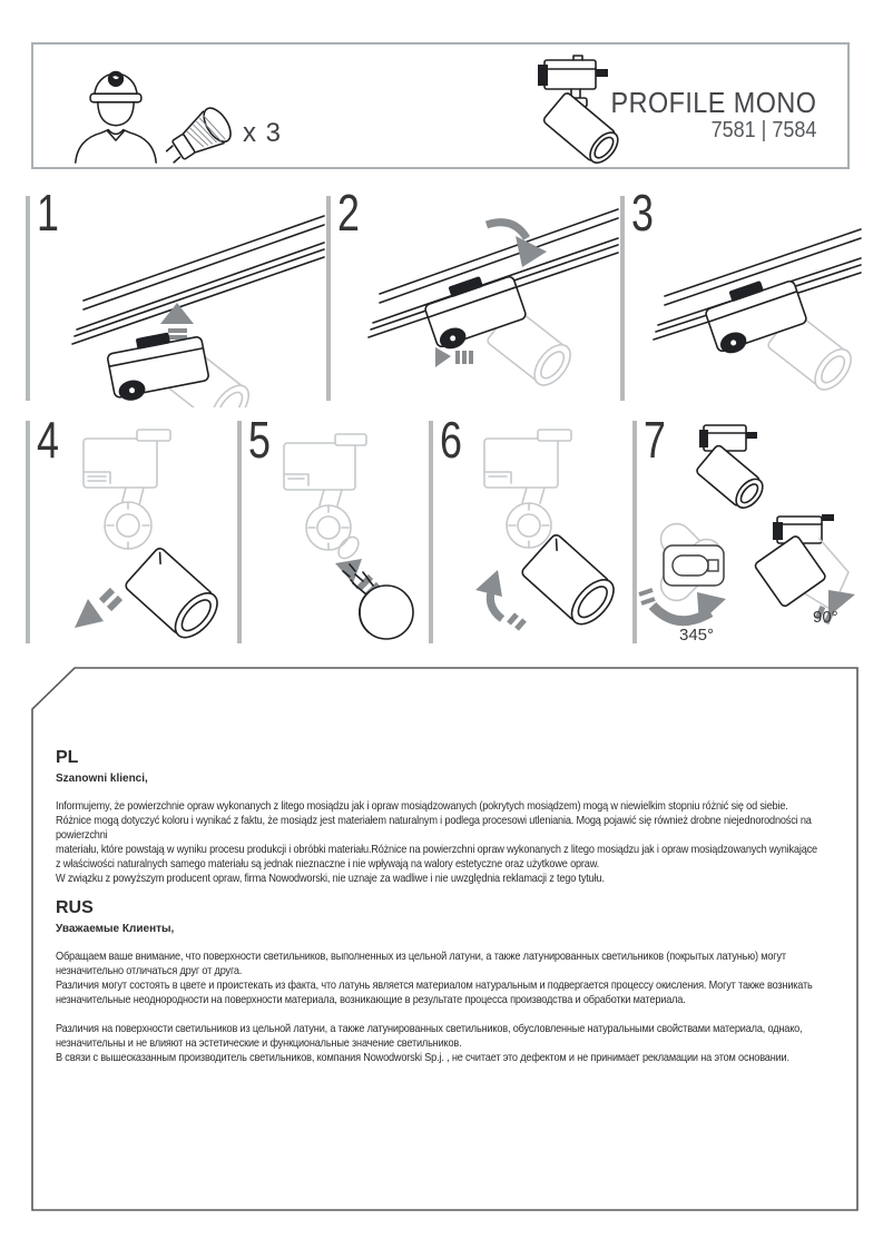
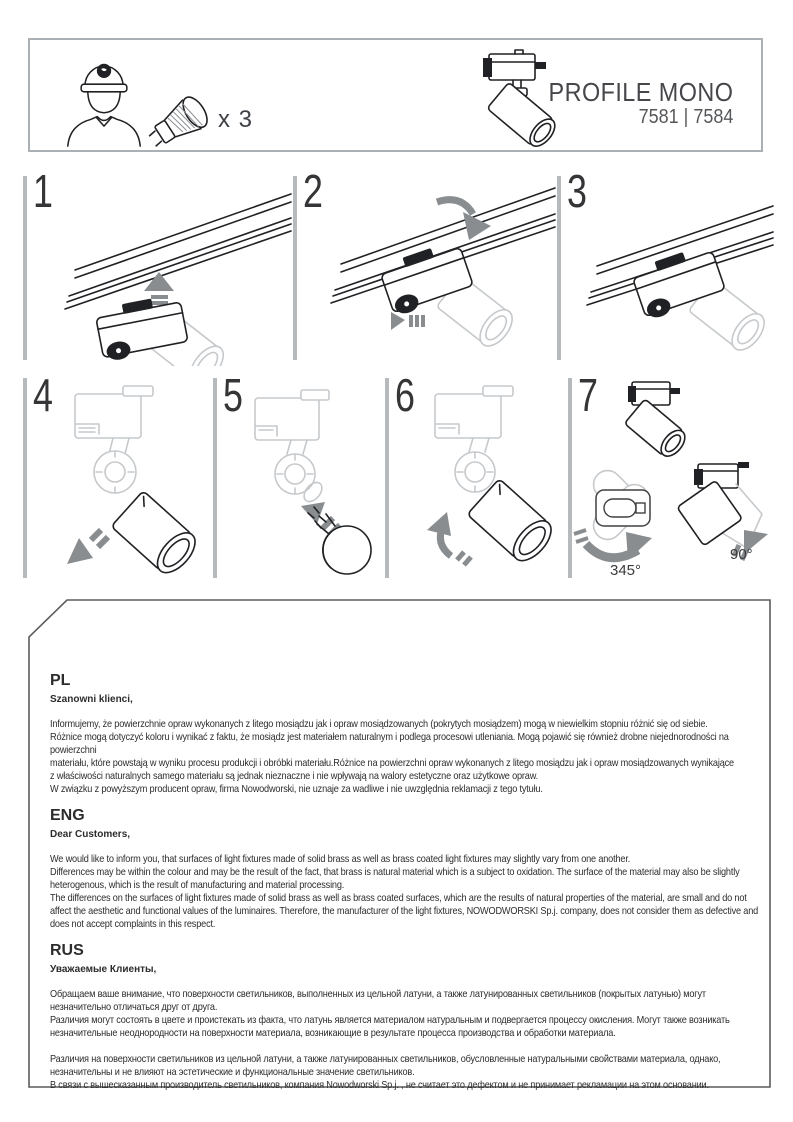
  x 3
  PROFILE MONO
  7581 | 7584
  1
  2
  3
  4
  5
  6
  7
  345°
  90°
  PL
  Szanowni klienci,
  Informujemy, że powierzchnie opraw wykonanych z litego mosiądzu jak i opraw mosiądzowanych (pokrytych mosiądzem) mogą w niewielkim stopniu różnić się od siebie.
  Różnice mogą dotyczyć koloru i wynikać z faktu, że mosiądz jest materiałem naturalnym i podlega procesowi utleniania. Mogą pojawić się również drobne niejednorodności na powierzchni
  materiału, które powstają w wyniku procesu produkcji i obróbki materiału.Różnice na powierzchni opraw wykonanych z litego mosiądzu jak i opraw mosiądzowanych wynikające
  z właściwości naturalnych samego materiału są jednak nieznaczne i nie wpływają na walory estetyczne oraz użytkowe opraw.
  W związku z powyższym producent opraw, firma Nowodworski, nie uznaje za wadliwe i nie uwzględnia reklamacji z tego tytułu.
+ ENG
+ Dear Customers,
+ We would like to inform you, that surfaces of light fixtures made of solid brass as well as brass coated light fixtures may slightly vary from one another.
+ Differences may be within the colour and may be the result of the fact, that brass is natural material which is a subject to oxidation. The surface of the material may also be slightly
+ heterogenous, which is the result of manufacturing and material processing.
+ The differences on the surfaces of light fixtures made of solid brass as well as brass coated surfaces, which are the results of natural properties of the material, are small and do not
+ affect the aesthetic and functional values of the luminaires. Therefore, the manufacturer of the light fixtures, NOWODWORSKI Sp.j. company, does not consider them as defective and
+ does not accept complaints in this respect.
  RUS
  Уважаемые Клиенты,
  Обращаем ваше внимание, что поверхности светильников, выполненных из цельной латуни, а также латунированных светильников (покрытых латунью) могут
  незначительно отличаться друг от друга.
  Различия могут состоять в цвете и проистекать из факта, что латунь является материалом натуральным и подвергается процессу окисления. Могут также возникать
  незначительные неоднородности на поверхности материала, возникающие в результате процесса производства и обработки материала.
  Различия на поверхности светильников из цельной латуни, а также латунированных светильников, обусловленные натуральными свойствами материала, однако,
  незначительны и не влияют на эстетические и функциональные значение светильников.
  В связи с вышесказанным производитель светильников, компания Nowodworski Sp.j. , не считает это дефектом и не принимает рекламации на этом основании.
